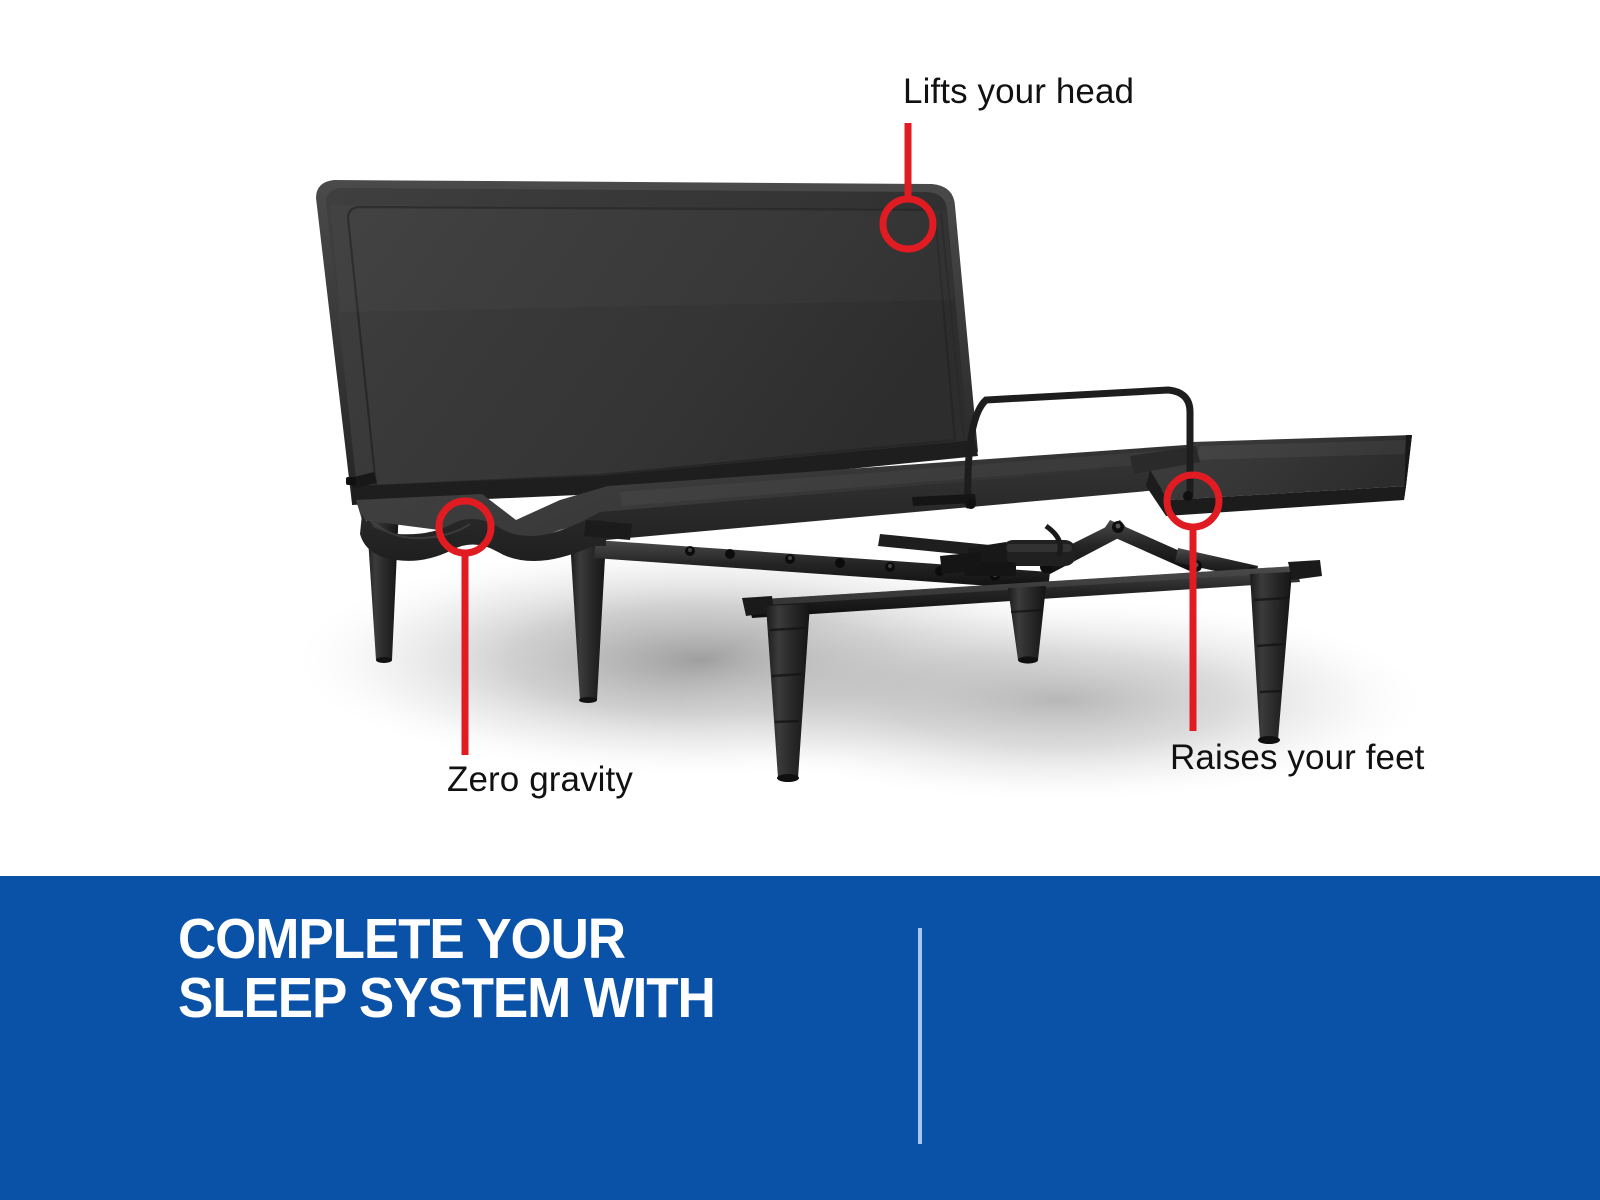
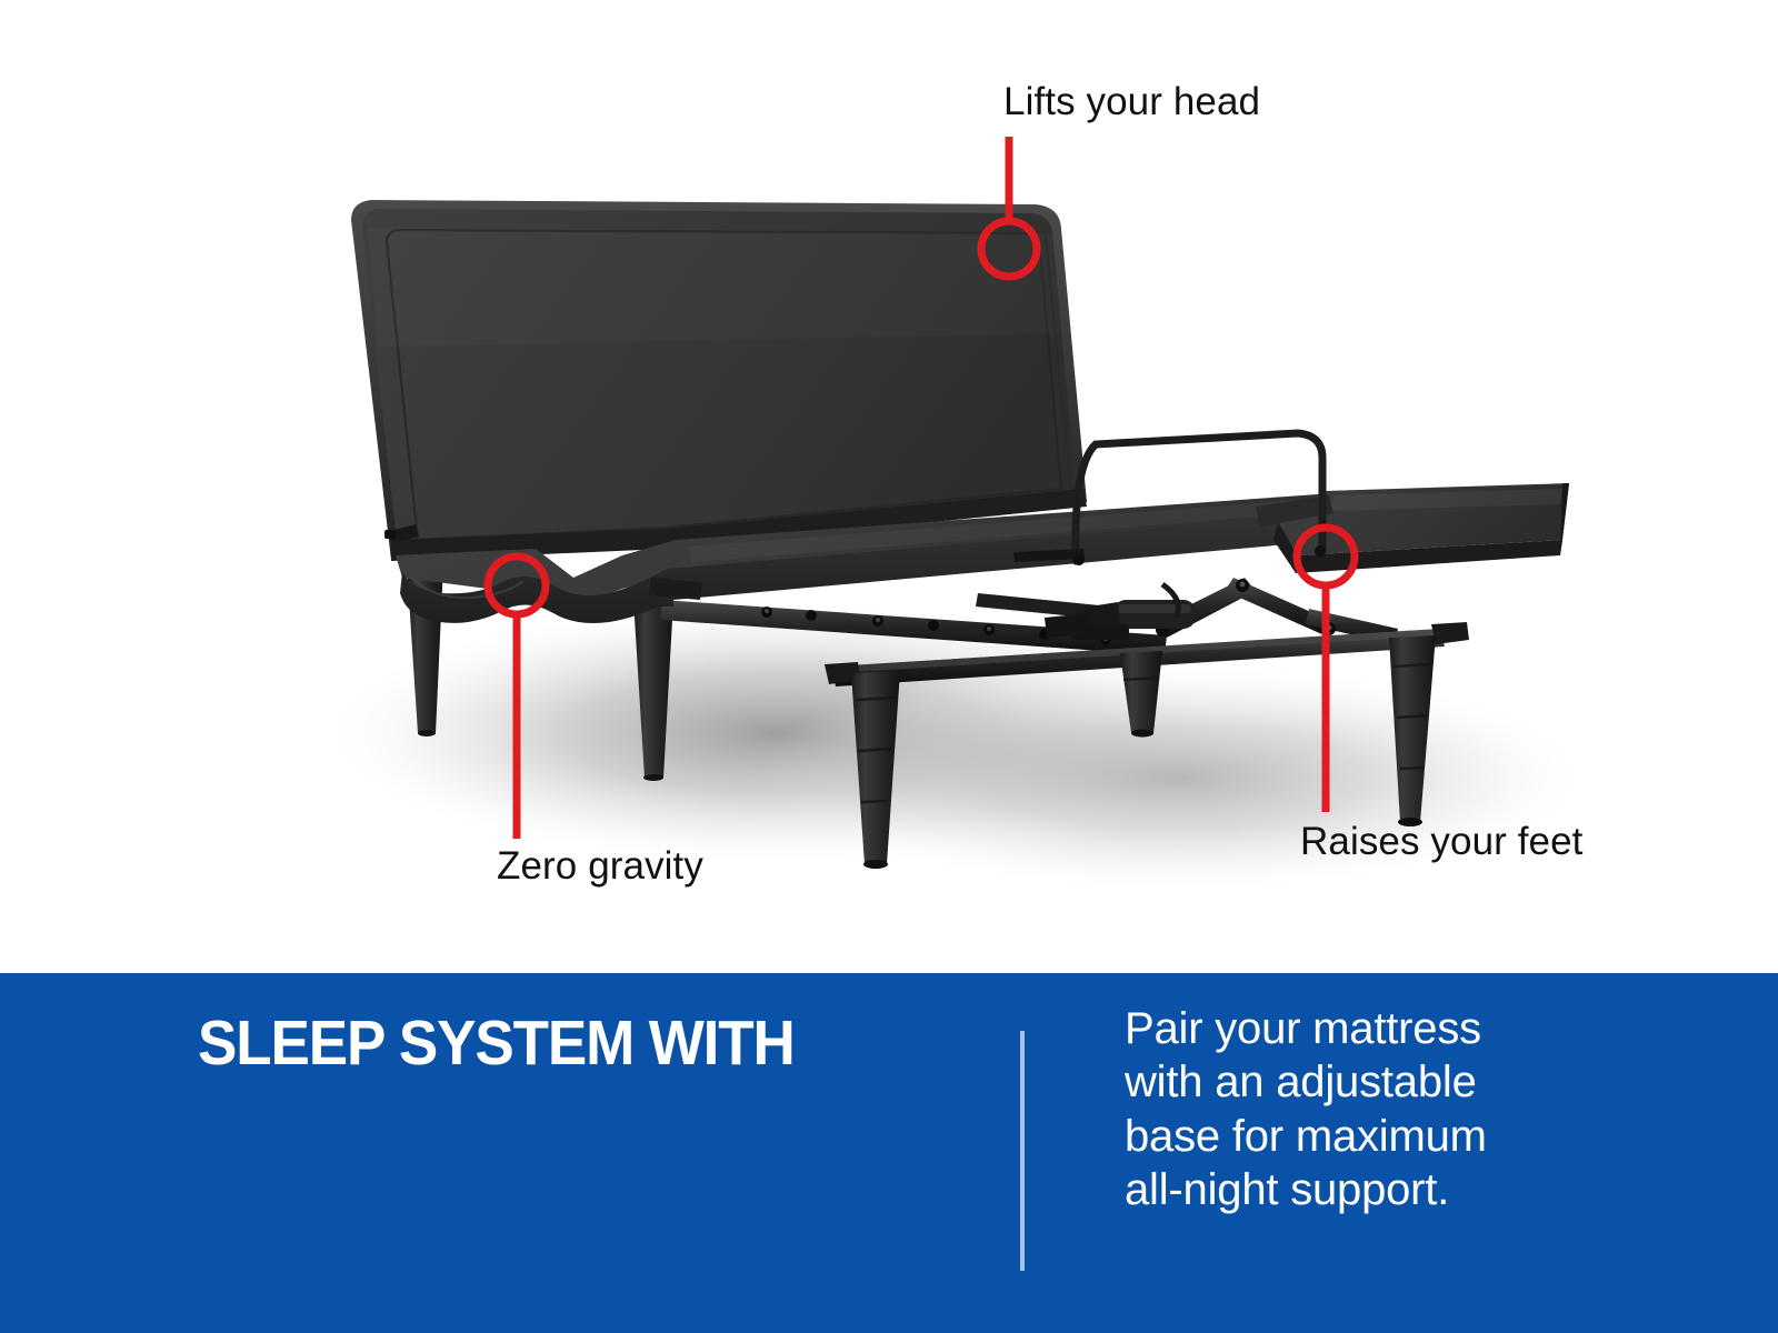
  Lifts your head
  Zero gravity
  Raises your feet
- COMPLETE YOUR
  SLEEP SYSTEM WITH
+ Pair your mattress
+ with an adjustable
+ base for maximum
+ all-night support.
